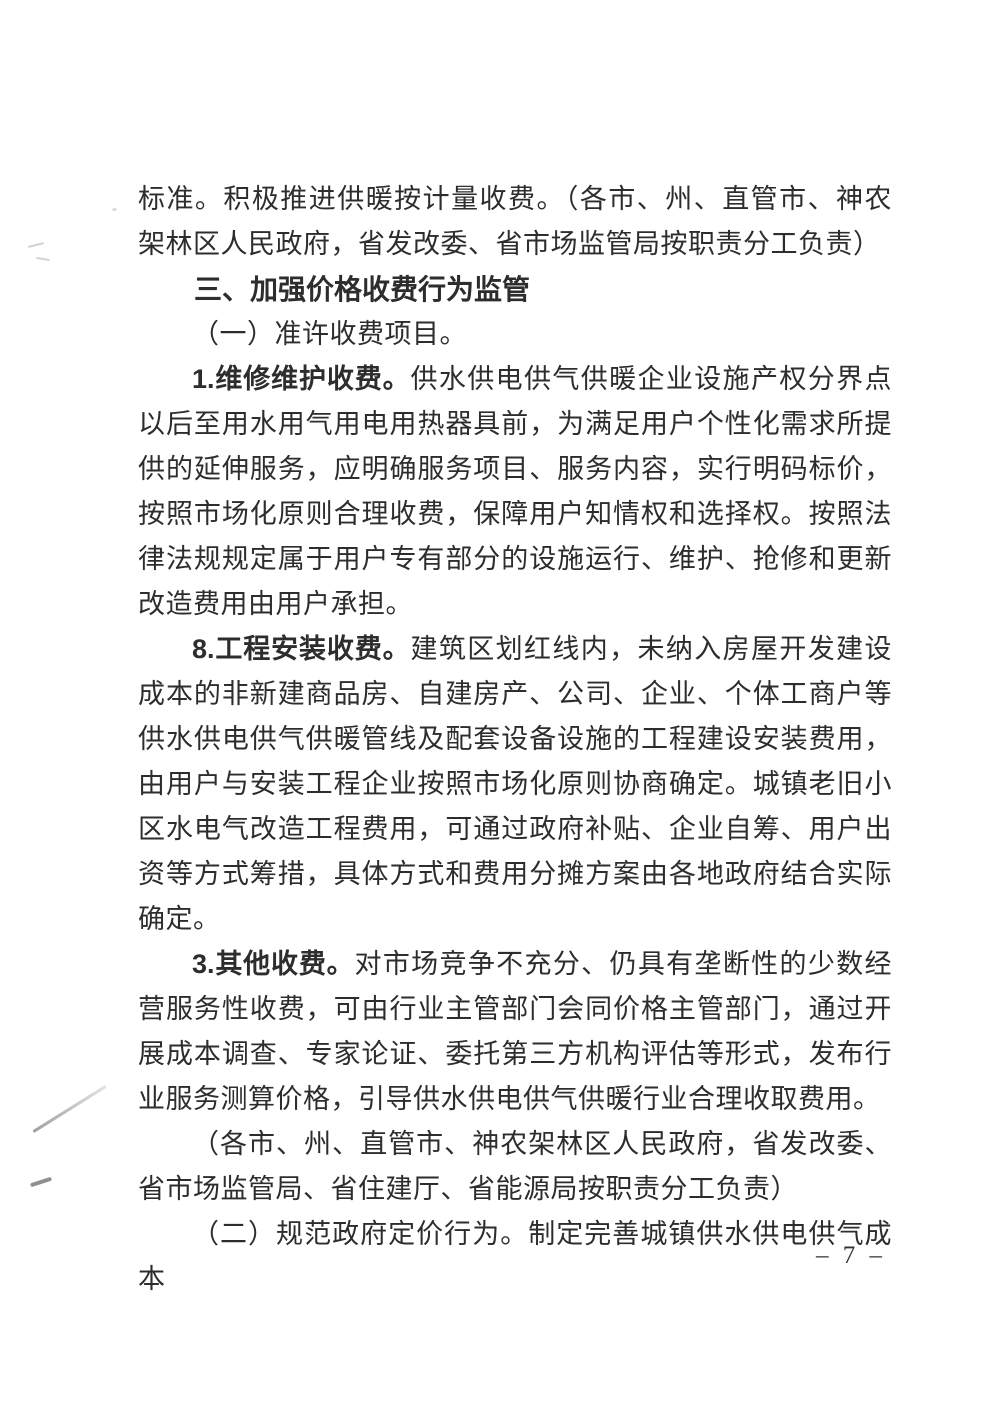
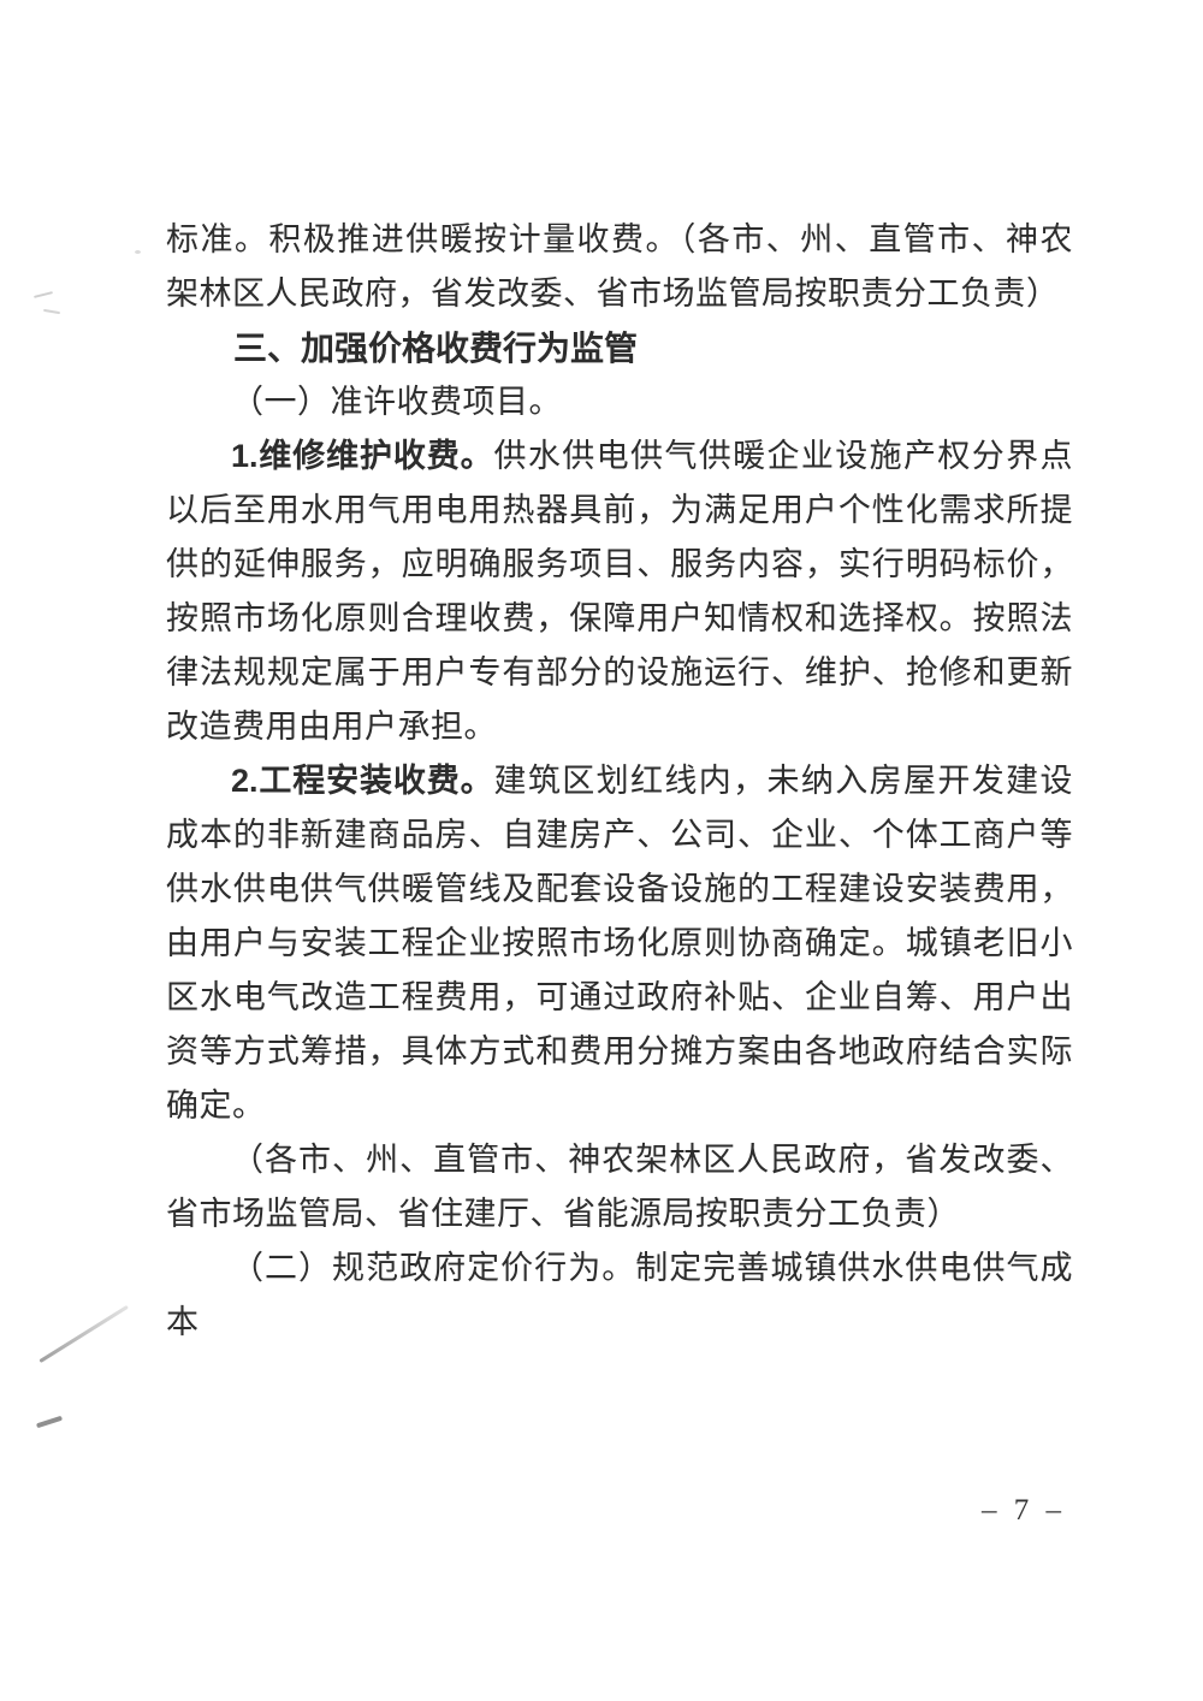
  标准。积极推进供暖按计量收费。（各市、州、直管市、神农架林区人民政府，省发改委、省市场监管局按职责分工负责）
  三、加强价格收费行为监管
  （一）准许收费项目。
  1.维修维护收费。供水供电供气供暖企业设施产权分界点以后至用水用气用电用热器具前，为满足用户个性化需求所提供的延伸服务，应明确服务项目、服务内容，实行明码标价，按照市场化原则合理收费，保障用户知情权和选择权。按照法律法规规定属于用户专有部分的设施运行、维护、抢修和更新改造费用由用户承担。
- 8.工程安装收费。建筑区划红线内，未纳入房屋开发建设成本的非新建商品房、自建房产、公司、企业、个体工商户等供水供电供气供暖管线及配套设备设施的工程建设安装费用，由用户与安装工程企业按照市场化原则协商确定。城镇老旧小区水电气改造工程费用，可通过政府补贴、企业自筹、用户出资等方式筹措，具体方式和费用分摊方案由各地政府结合实际确定。
+ 2.工程安装收费。建筑区划红线内，未纳入房屋开发建设成本的非新建商品房、自建房产、公司、企业、个体工商户等供水供电供气供暖管线及配套设备设施的工程建设安装费用，由用户与安装工程企业按照市场化原则协商确定。城镇老旧小区水电气改造工程费用，可通过政府补贴、企业自筹、用户出资等方式筹措，具体方式和费用分摊方案由各地政府结合实际确定。
- 3.其他收费。对市场竞争不充分、仍具有垄断性的少数经营服务性收费，可由行业主管部门会同价格主管部门，通过开展成本调查、专家论证、委托第三方机构评估等形式，发布行业服务测算价格，引导供水供电供气供暖行业合理收取费用。
  （各市、州、直管市、神农架林区人民政府，省发改委、省市场监管局、省住建厅、省能源局按职责分工负责）
  （二）规范政府定价行为。制定完善城镇供水供电供气成本
  – 7 –
